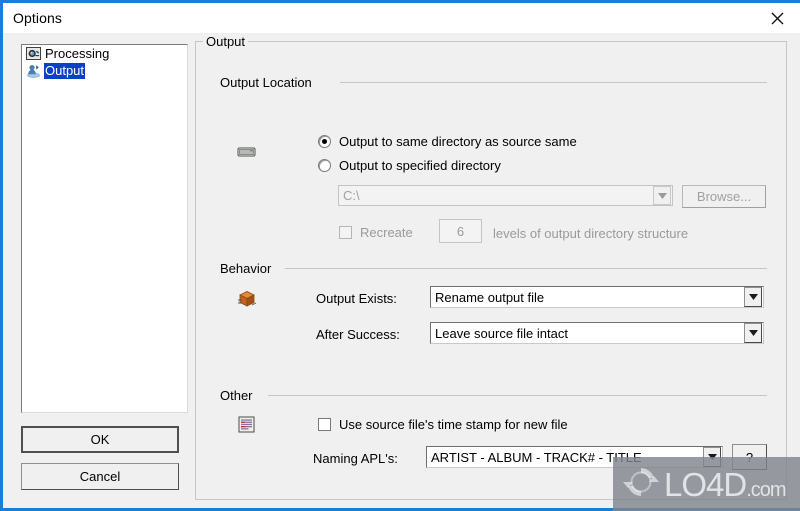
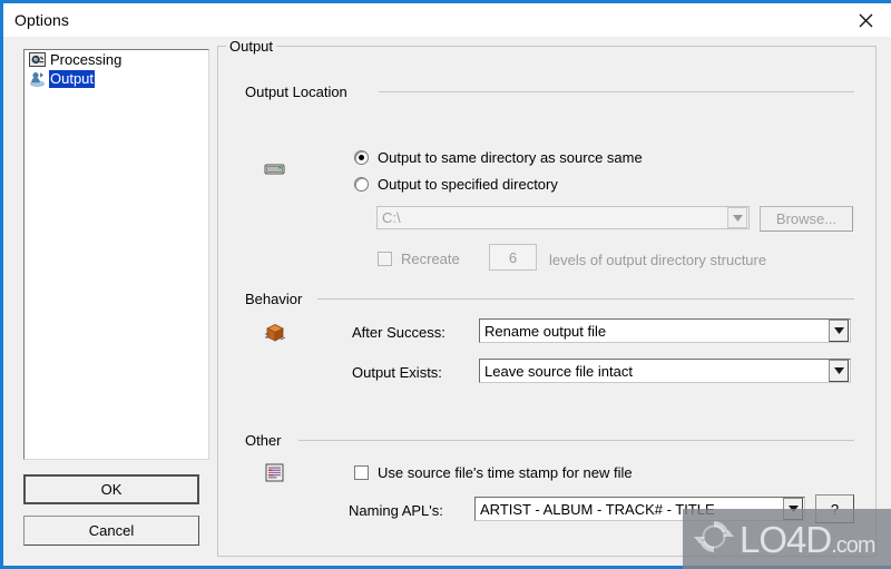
  Options
  Processing
  Output
  OK
  Cancel
  Output
  Output Location
  Output to same directory as source same
  Output to specified directory
  C:\
  Browse...
  Recreate
  6
  levels of output directory structure
  Behavior
- Output Exists:
+ After Success:
  Rename output file
- After Success:
+ Output Exists:
  Leave source file intact
  Other
  Use source file's time stamp for new file
  Naming APL's:
  ARTIST - ALBUM - TRACK# - TITLE
  ?
  LO4D.com
